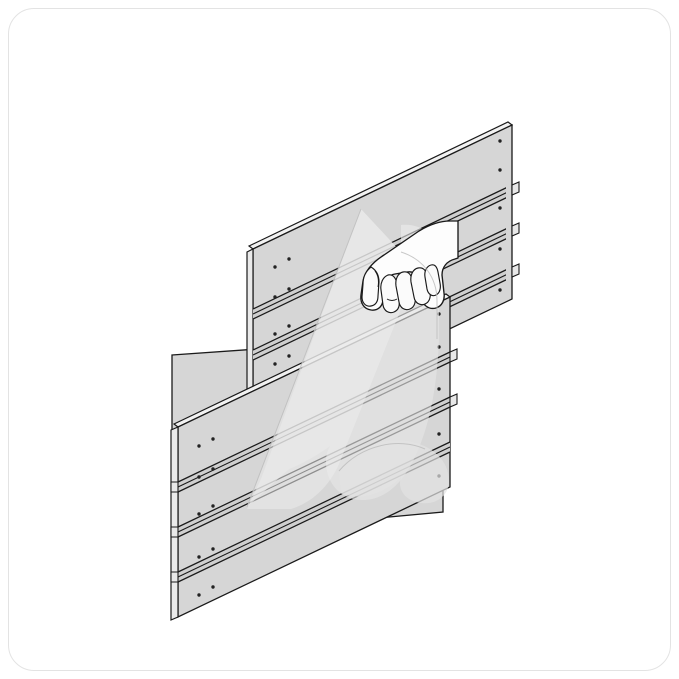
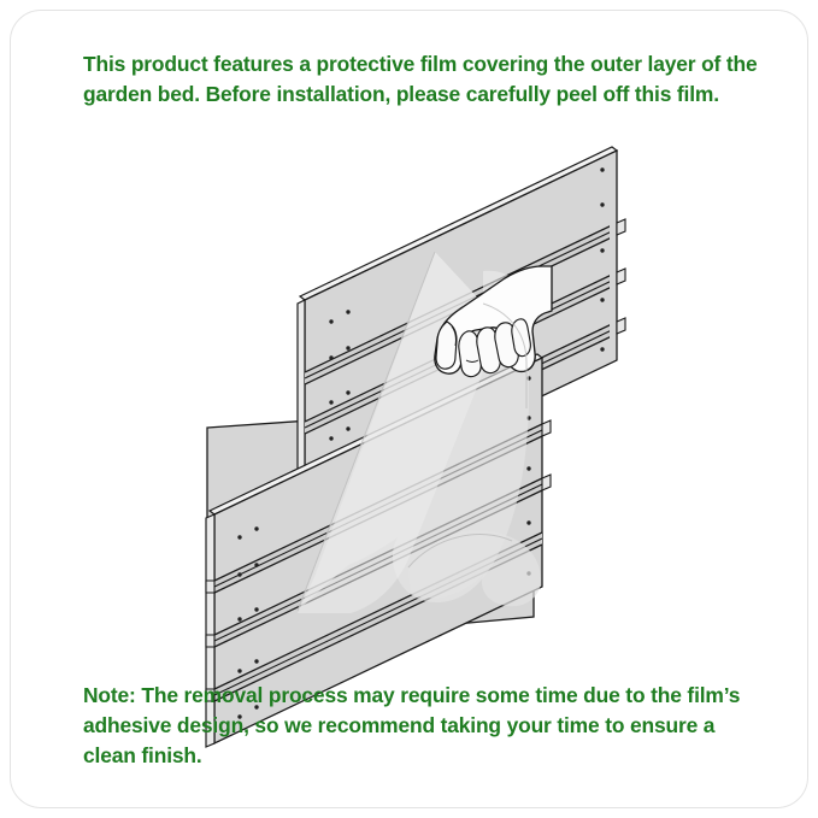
+ This product features a protective film covering the outer layer of the garden bed. Before installation, please carefully peel off this film.
+ Note: The removal process may require some time due to the film’s adhesive design, so we recommend taking your time to ensure a clean finish.
